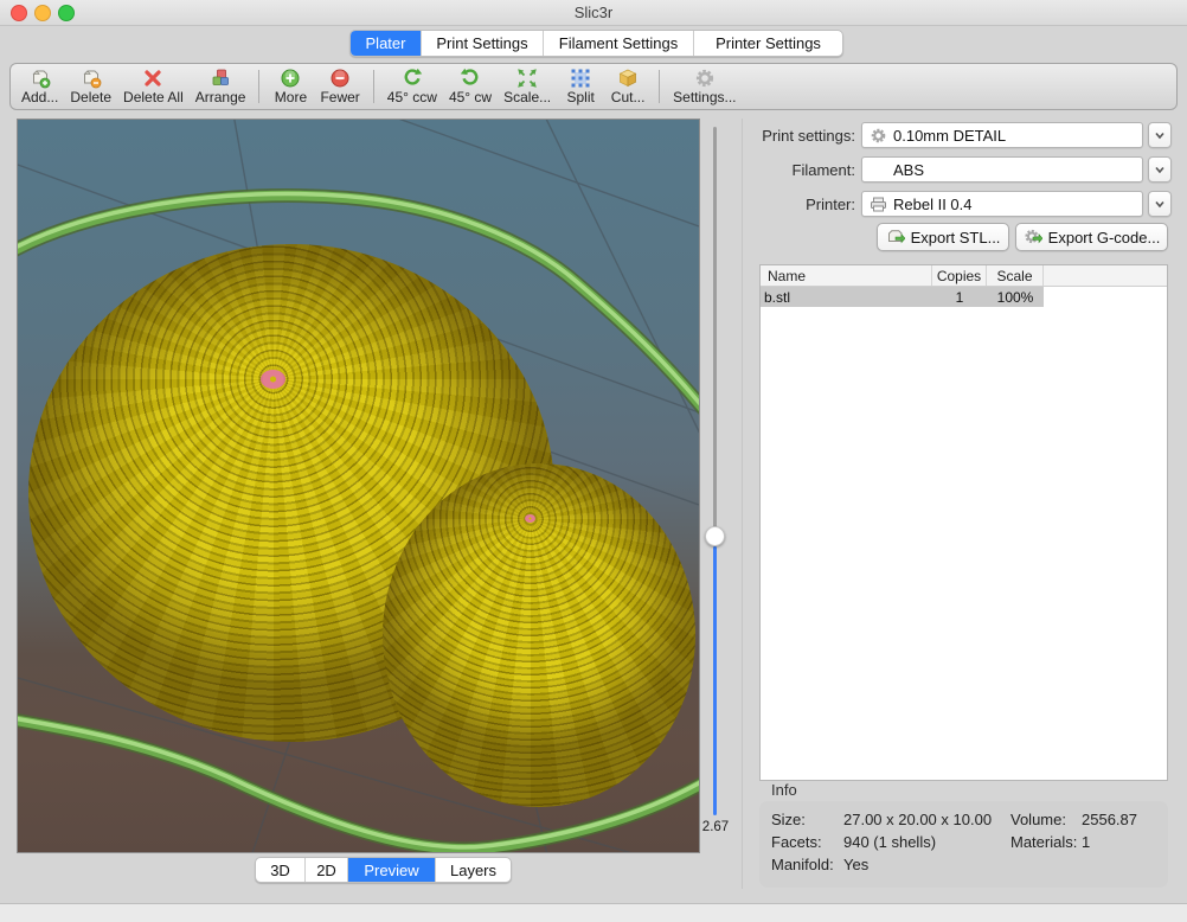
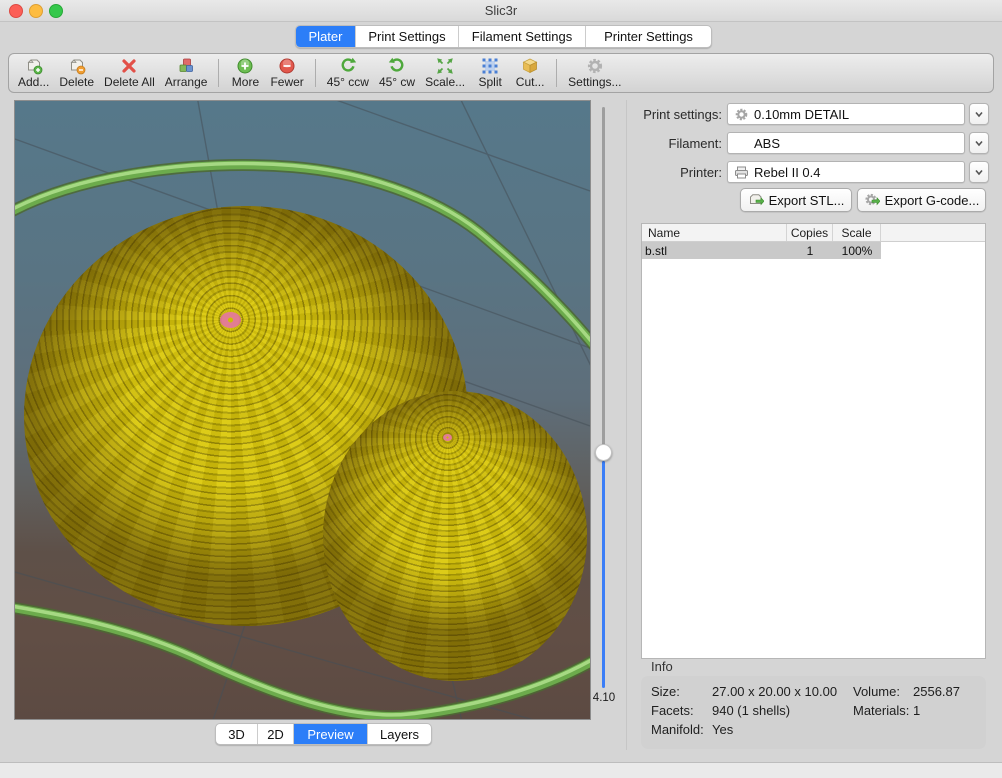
  Slic3r
  Plater
  Print Settings
  Filament Settings
  Printer Settings
  Add...
  Delete
  Delete All
  Arrange
  More
  Fewer
  45° ccw
  45° cw
  Scale...
  Split
  Cut...
  Settings...
- 2.67
+ 4.10
  3D
  2D
  Preview
  Layers
  Print settings:
  0.10mm DETAIL
  Filament:
  ABS
  Printer:
  Rebel II 0.4
  Export STL...
  Export G-code...
  Name
  Copies
  Scale
  b.stl
  1
  100%
  Info
  Size:
  27.00 x 20.00 x 10.00
  Volume:
  2556.87
  Facets:
  940 (1 shells)
  Materials:
  1
  Manifold:
  Yes
